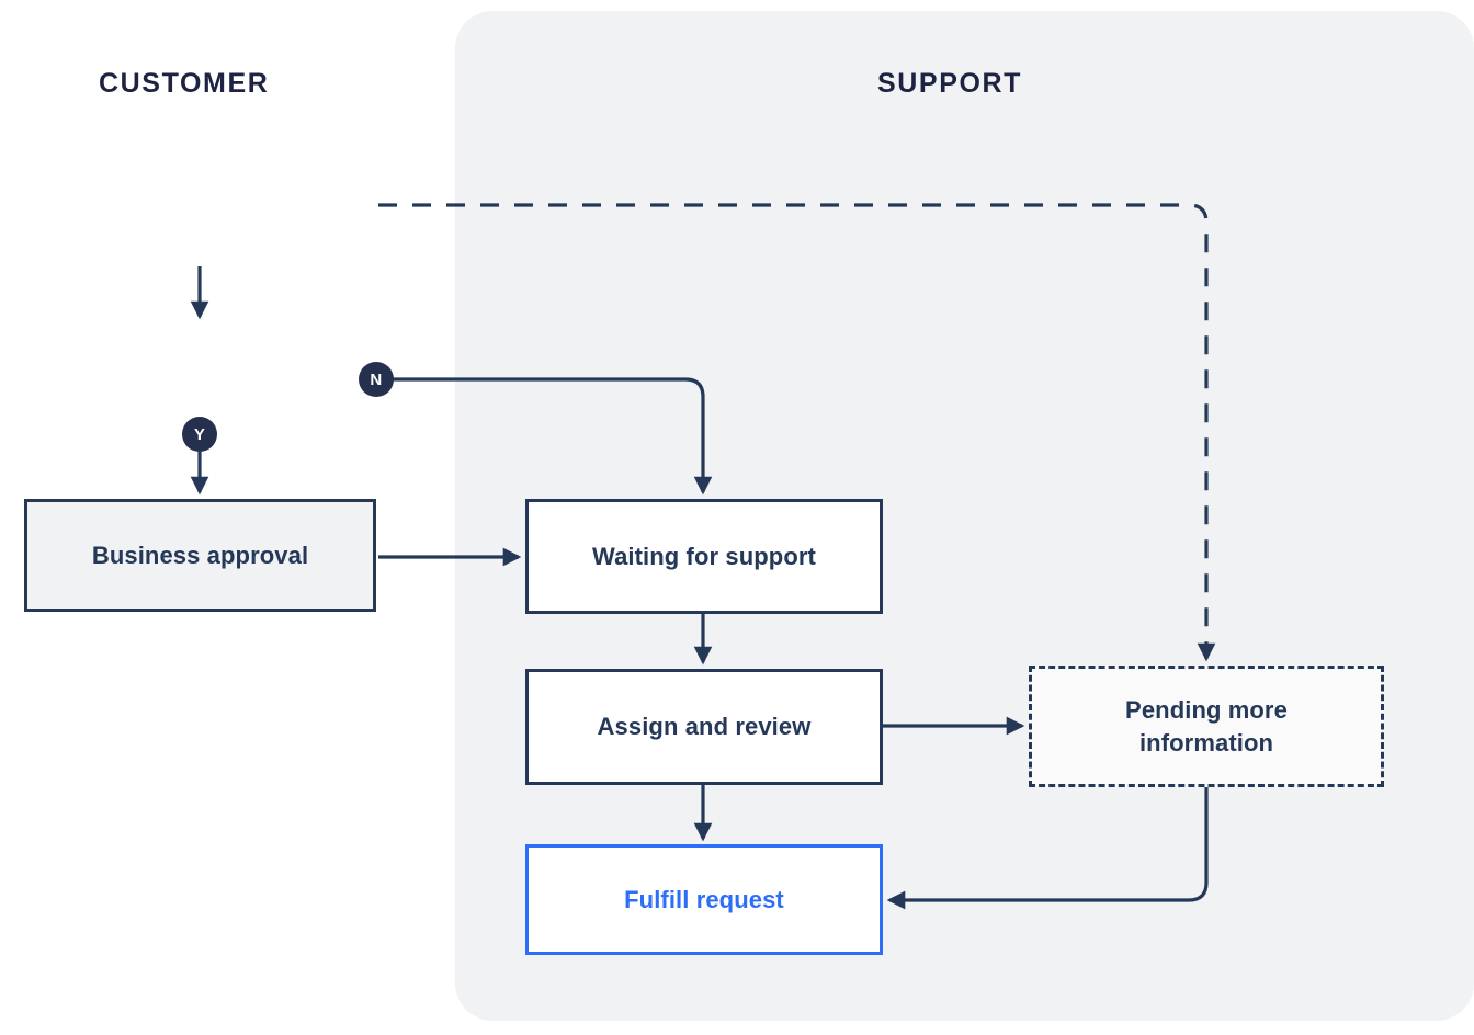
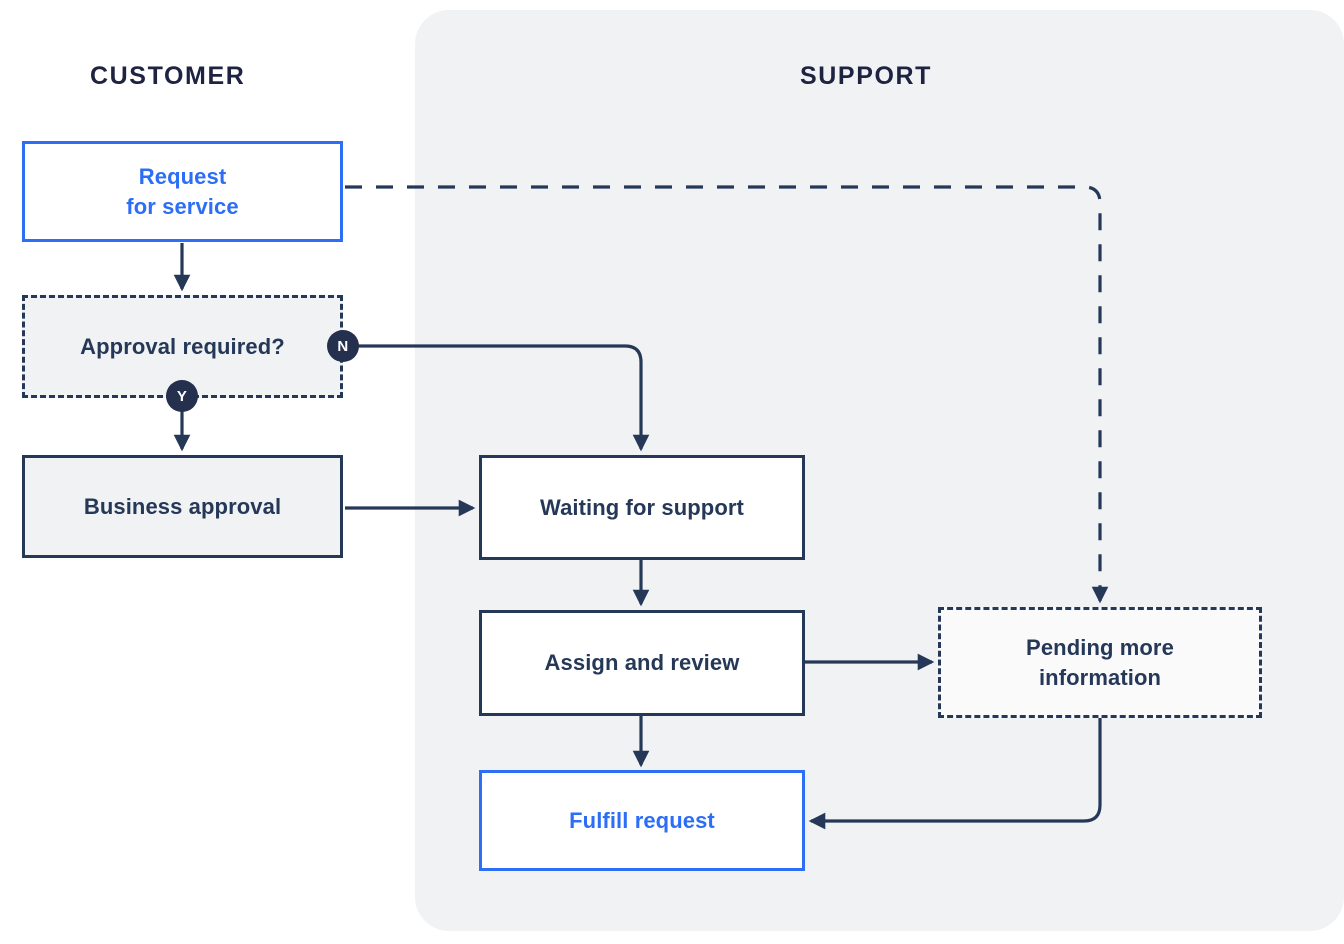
  CUSTOMER
  SUPPORT
+ Request
+ for service
+ Approval required?
  N
  Y
  Business approval
  Waiting for support
  Assign and review
  Pending more
  information
  Fulfill request
